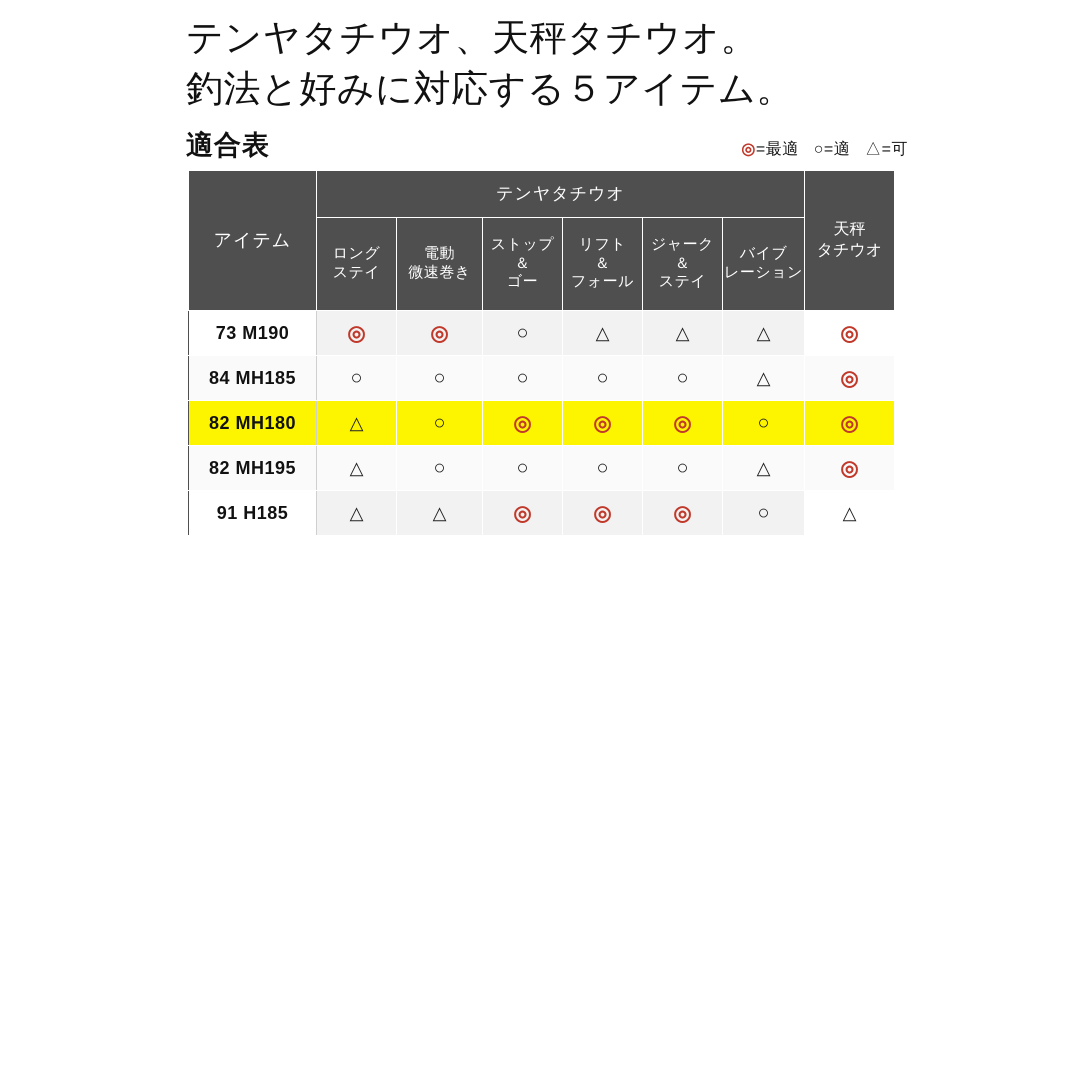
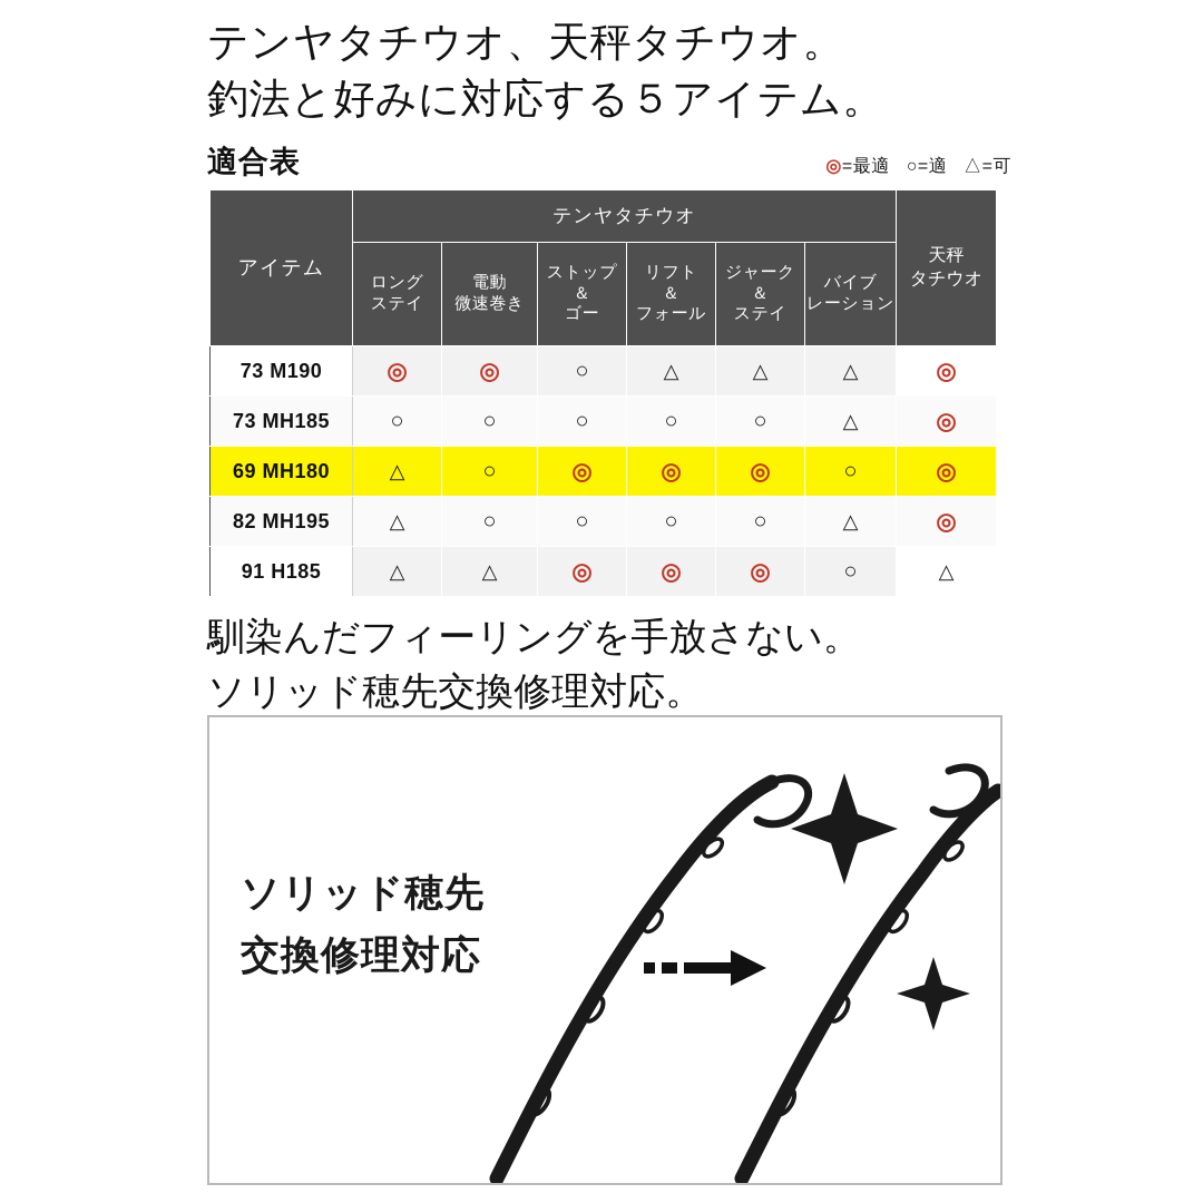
  テンヤタチウオ、天秤タチウオ。
  釣法と好みに対応する５アイテム。
  適合表
  ◎=最適 ○=適 △=可
  アイテム	テンヤタチウオ	天秤 タチウオ
  ロング ステイ	電動 微速巻き	ストップ ＆ ゴー	リフト ＆ フォール	ジャーク ＆ ステイ	バイブ レーション
  73 M190	◎	◎	○	△	△	△	◎
- 84 MH185	○	○	○	○	○	△	◎
+ 73 MH185	○	○	○	○	○	△	◎
- 82 MH180	△	○	◎	◎	◎	○	◎
+ 69 MH180	△	○	◎	◎	◎	○	◎
  82 MH195	△	○	○	○	○	△	◎
  91 H185	△	△	◎	◎	◎	○	△
+ 馴染んだフィーリングを手放さない。
+ ソリッド穂先交換修理対応。
+ ソリッド穂先
+ 交換修理対応
